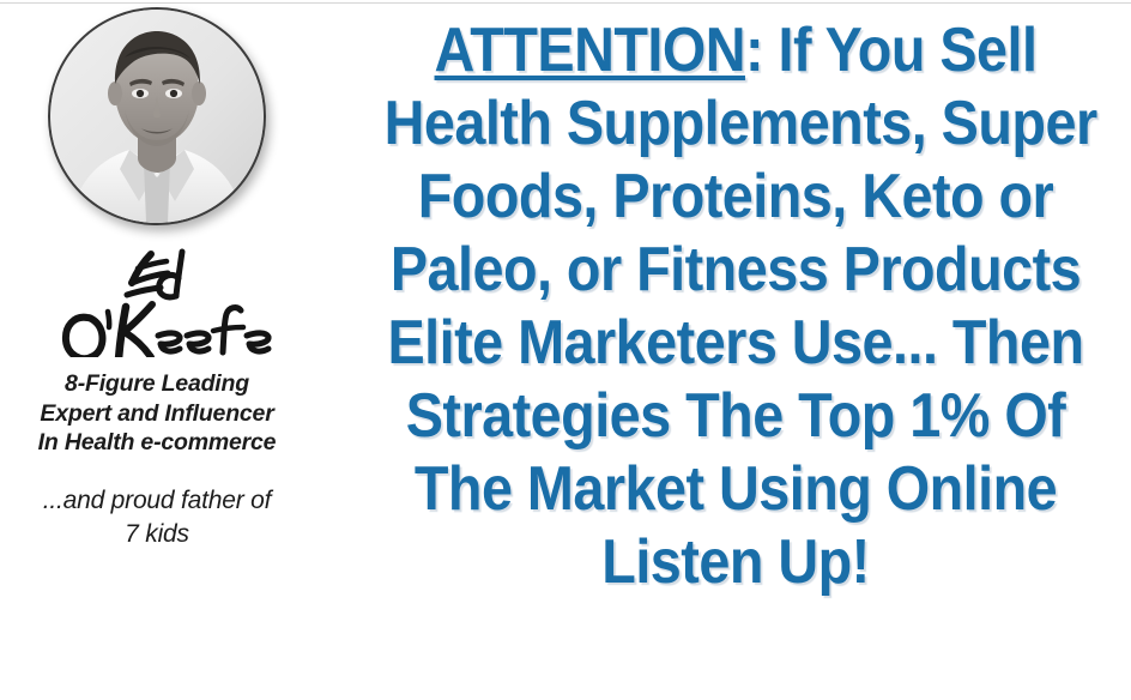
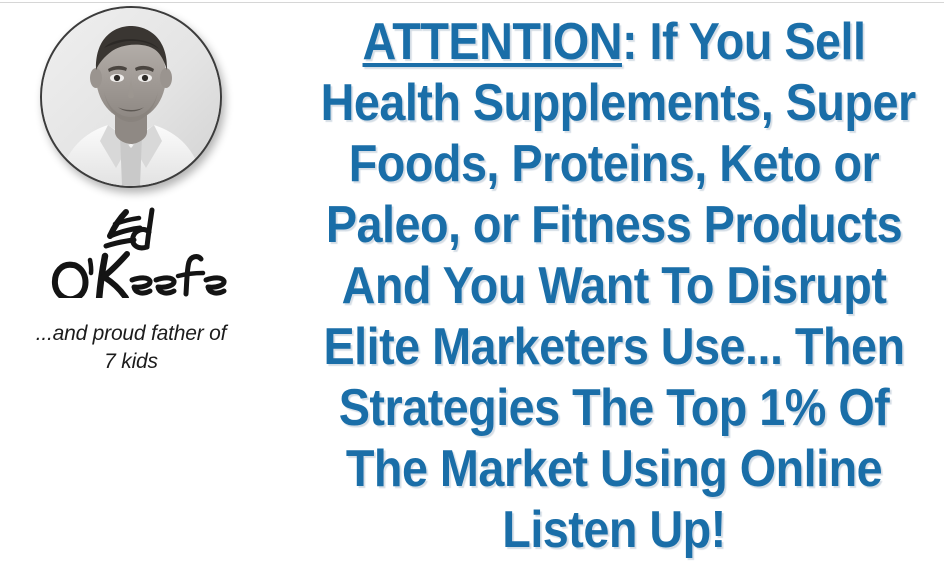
- 8-Figure Leading Expert and Influencer In Health e-commerce
  ...and proud father of 7 kids
  ATTENTION: If You Sell
  Health Supplements, Super
  Foods, Proteins, Keto or
  Paleo, or Fitness Products
+ And You Want To Disrupt
  Elite Marketers Use... Then
  Strategies The Top 1% Of
  The Market Using Online
  Listen Up!
